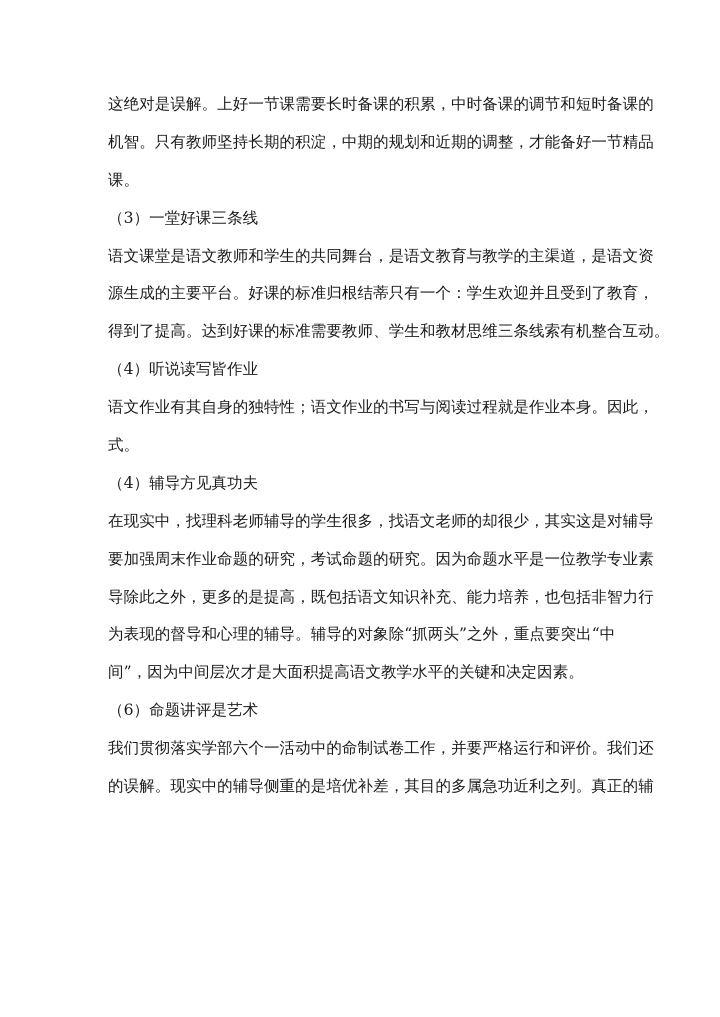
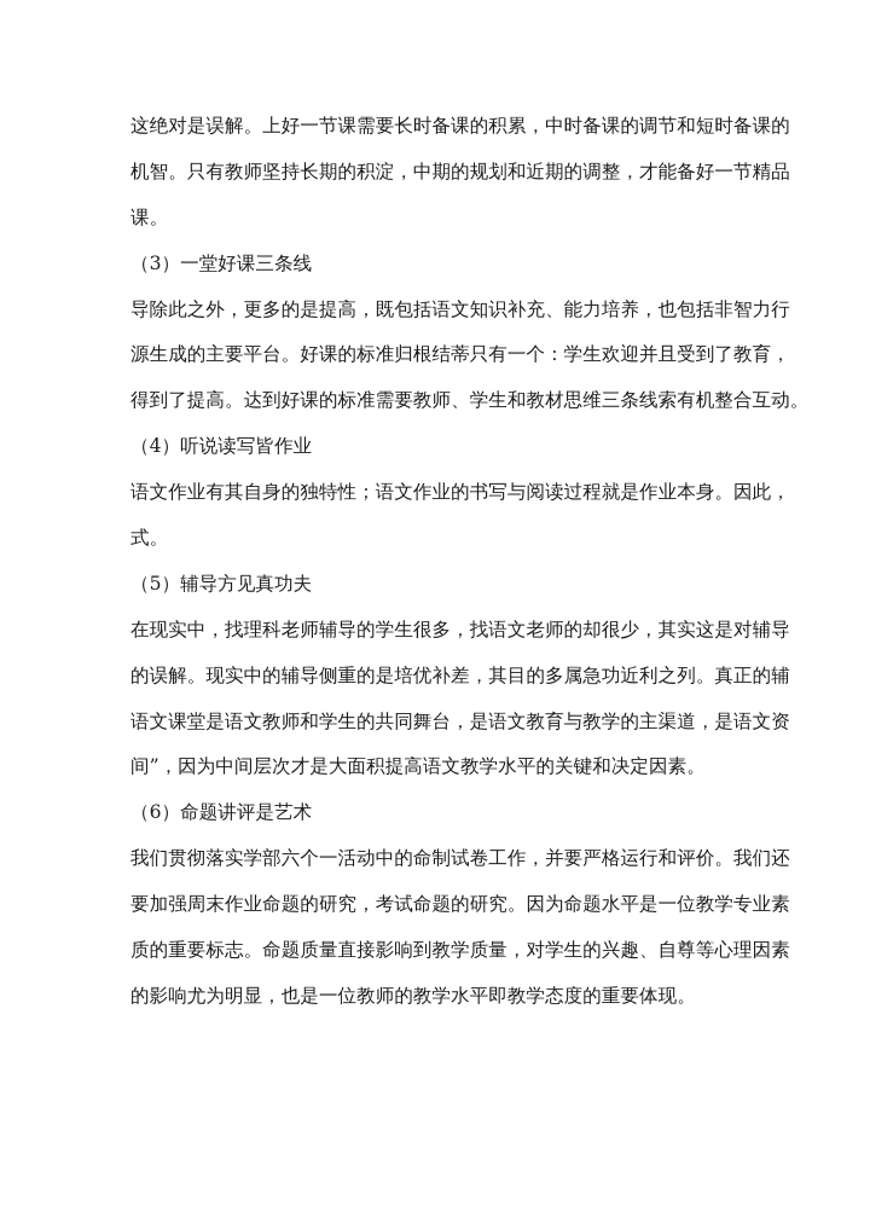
  这绝对是误解。上好一节课需要长时备课的积累，中时备课的调节和短时备课的
  机智。只有教师坚持长期的积淀，中期的规划和近期的调整，才能备好一节精品
  课。
  （3）一堂好课三条线
- 语文课堂是语文教师和学生的共同舞台，是语文教育与教学的主渠道，是语文资
+ 导除此之外，更多的是提高，既包括语文知识补充、能力培养，也包括非智力行
  源生成的主要平台。好课的标准归根结蒂只有一个：学生欢迎并且受到了教育，
  得到了提高。达到好课的标准需要教师、学生和教材思维三条线索有机整合互动。
  （4）听说读写皆作业
  语文作业有其自身的独特性；语文作业的书写与阅读过程就是作业本身。因此，
  式。
- （4）辅导方见真功夫
+ （5）辅导方见真功夫
  在现实中，找理科老师辅导的学生很多，找语文老师的却很少，其实这是对辅导
- 要加强周末作业命题的研究，考试命题的研究。因为命题水平是一位教学专业素
+ 的误解。现实中的辅导侧重的是培优补差，其目的多属急功近利之列。真正的辅
- 导除此之外，更多的是提高，既包括语文知识补充、能力培养，也包括非智力行
+ 语文课堂是语文教师和学生的共同舞台，是语文教育与教学的主渠道，是语文资
- 为表现的督导和心理的辅导。辅导的对象除“抓两头”之外，重点要突出“中
  间”，因为中间层次才是大面积提高语文教学水平的关键和决定因素。
  （6）命题讲评是艺术
  我们贯彻落实学部六个一活动中的命制试卷工作，并要严格运行和评价。我们还
- 的误解。现实中的辅导侧重的是培优补差，其目的多属急功近利之列。真正的辅
+ 要加强周末作业命题的研究，考试命题的研究。因为命题水平是一位教学专业素
+ 质的重要标志。命题质量直接影响到教学质量，对学生的兴趣、自尊等心理因素
+ 的影响尤为明显，也是一位教师的教学水平即教学态度的重要体现。
